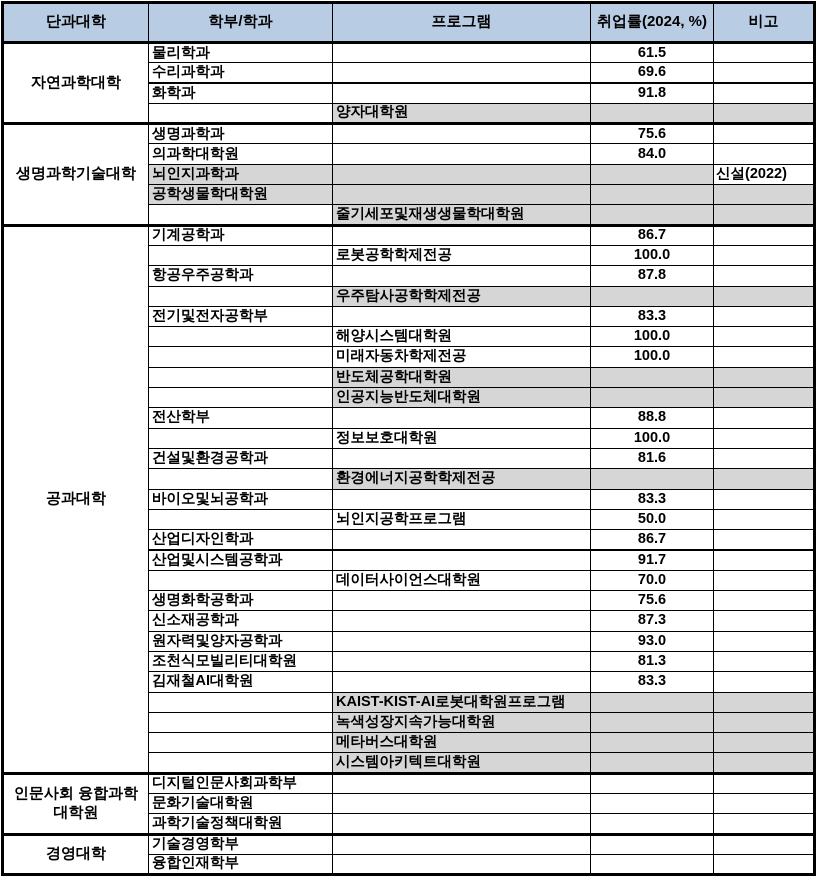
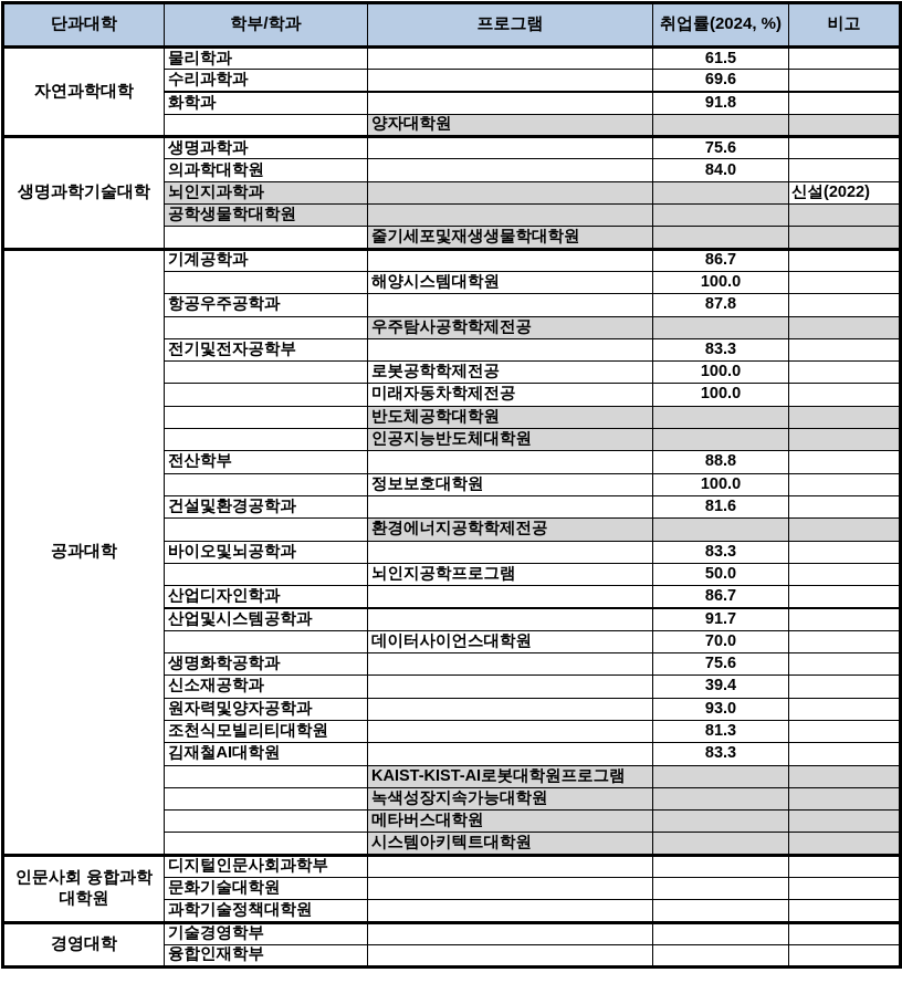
  단과대학	학부/학과	프로그램	취업률(2024, %)	비고
  자연과학대학	물리학과		61.5
  수리과학과		69.6
  화학과		91.8
  	양자대학원
  생명과학기술대학	생명과학과		75.6
  의과학대학원		84.0
  뇌인지과학과			신설(2022)
  공학생물학대학원
  	줄기세포및재생생물학대학원
  공과대학	기계공학과		86.7
- 	로봇공학학제전공	100.0
+ 	해양시스템대학원	100.0
  항공우주공학과		87.8
  	우주탐사공학학제전공
  전기및전자공학부		83.3
- 	해양시스템대학원	100.0
+ 	로봇공학학제전공	100.0
  	미래자동차학제전공	100.0
  	반도체공학대학원
  	인공지능반도체대학원
  전산학부		88.8
  	정보보호대학원	100.0
  건설및환경공학과		81.6
  	환경에너지공학학제전공
  바이오및뇌공학과		83.3
  	뇌인지공학프로그램	50.0
  산업디자인학과		86.7
  산업및시스템공학과		91.7
  	데이터사이언스대학원	70.0
  생명화학공학과		75.6
- 신소재공학과		87.3
+ 신소재공학과		39.4
  원자력및양자공학과		93.0
  조천식모빌리티대학원		81.3
  김재철AI대학원		83.3
  	KAIST-KIST-AI로봇대학원프로그램
  	녹색성장지속가능대학원
  	메타버스대학원
  	시스템아키텍트대학원
  인문사회 융합과학 대학원	디지털인문사회과학부
  문화기술대학원
  과학기술정책대학원
  경영대학	기술경영학부
  융합인재학부
